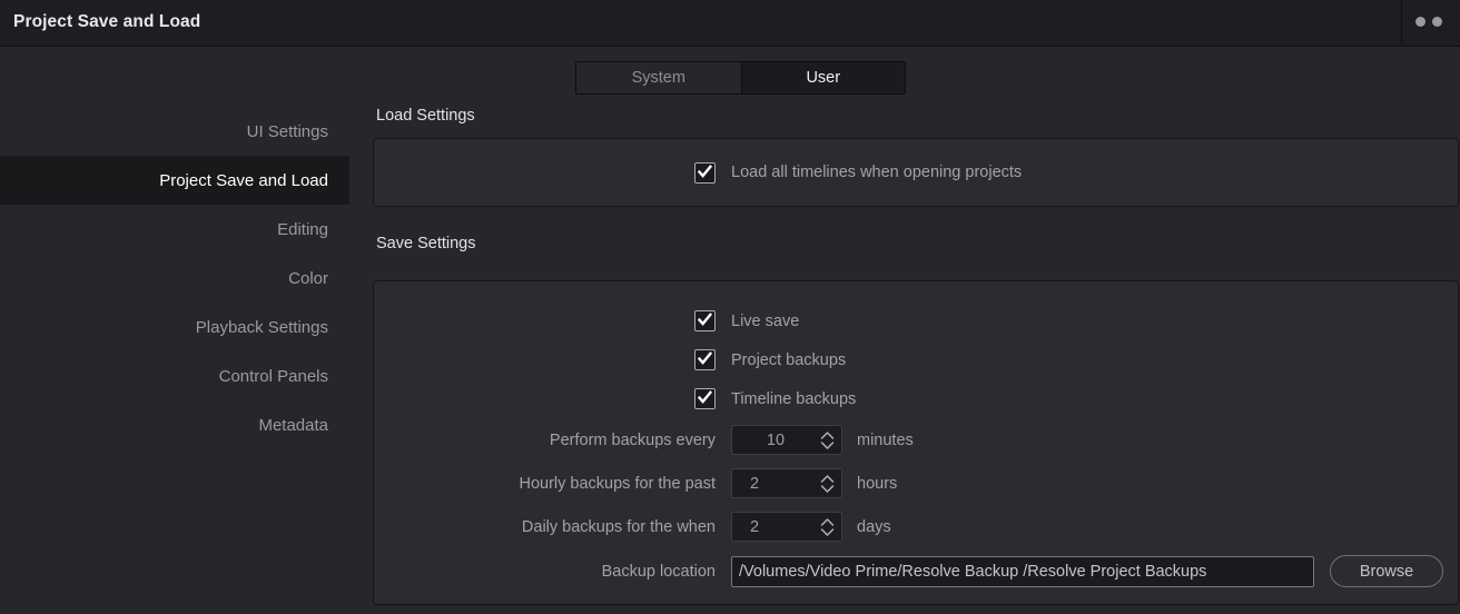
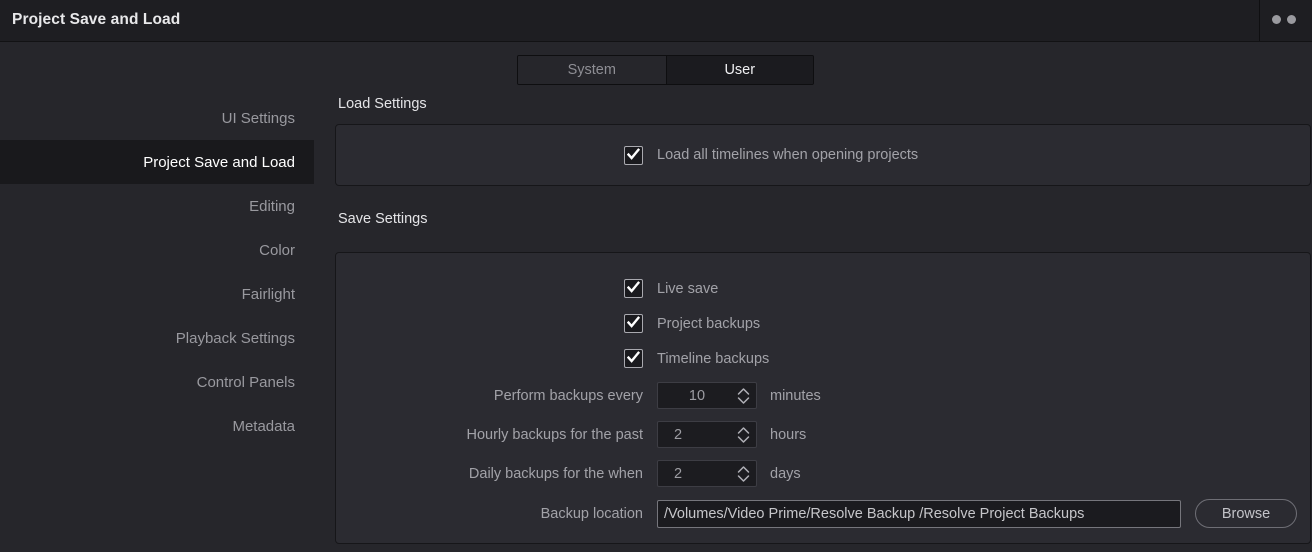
  Project Save and Load
  System
  User
  UI Settings
  Project Save and Load
  Editing
  Color
+ Fairlight
  Playback Settings
  Control Panels
  Metadata
  Load Settings
  Load all timelines when opening projects
  Save Settings
  Live save
  Project backups
  Timeline backups
  Perform backups every
  10
  minutes
  Hourly backups for the past
  2
  hours
  Daily backups for the when
  2
  days
  Backup location
  /Volumes/Video Prime/Resolve Backup /Resolve Project Backups
  Browse
